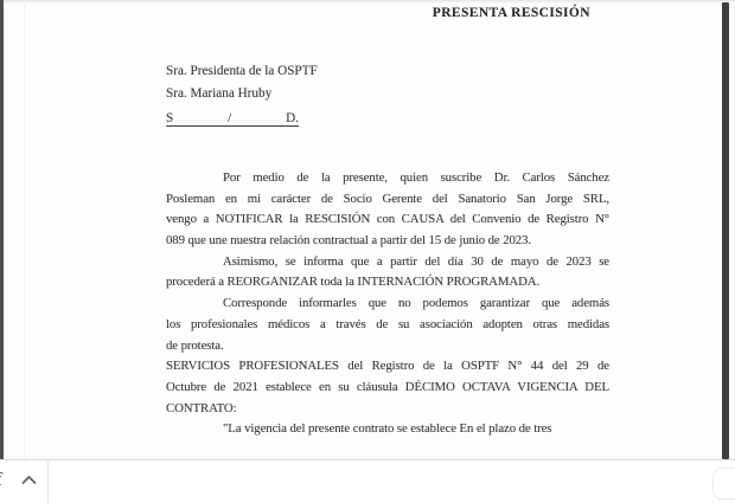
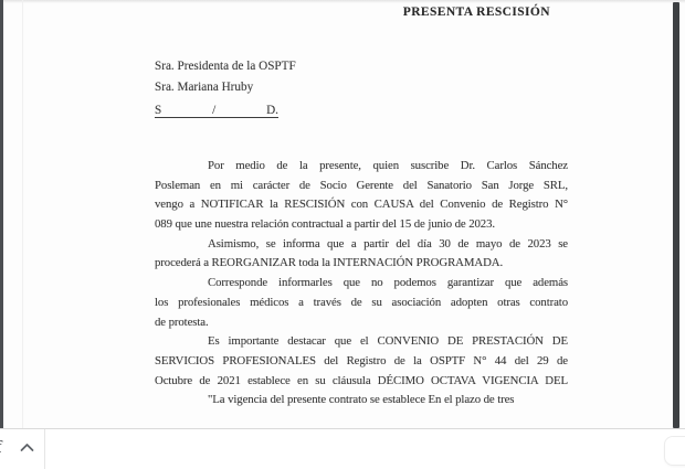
  PRESENTA RESCISIÓN
  Sra. Presidenta de la OSPTF
  Sra. Mariana Hruby
  S
  /
  D.
  Por medio de la presente, quien suscribe Dr. Carlos Sánchez
  Posleman en mi carácter de Socio Gerente del Sanatorio San Jorge SRL,
  vengo a NOTIFICAR la RESCISIÓN con CAUSA del Convenio de Registro N°
  089 que une nuestra relación contractual a partir del 15 de junio de 2023.
  Asimismo, se informa que a partir del día 30 de mayo de 2023 se
  procederá a REORGANIZAR toda la INTERNACIÓN PROGRAMADA.
  Corresponde informarles que no podemos garantizar que además
- los profesionales médicos a través de su asociación adopten otras medidas
+ los profesionales médicos a través de su asociación adopten otras contrato
  de protesta.
+ Es importante destacar que el CONVENIO DE PRESTACIÓN DE
  SERVICIOS PROFESIONALES del Registro de la OSPTF N° 44 del 29 de
  Octubre de 2021 establece en su cláusula DÉCIMO OCTAVA VIGENCIA DEL
- CONTRATO:
  "La vigencia del presente contrato se establece En el plazo de tres
